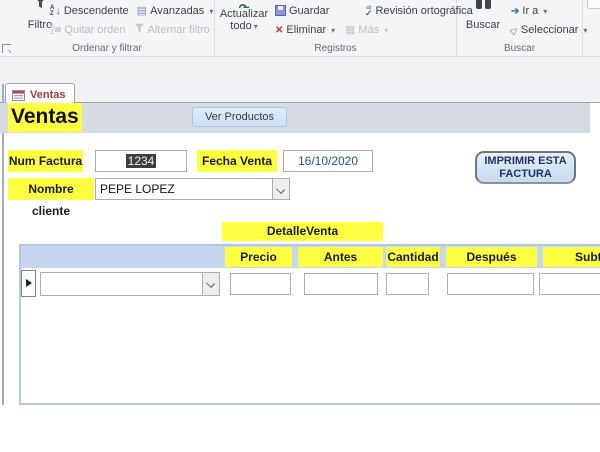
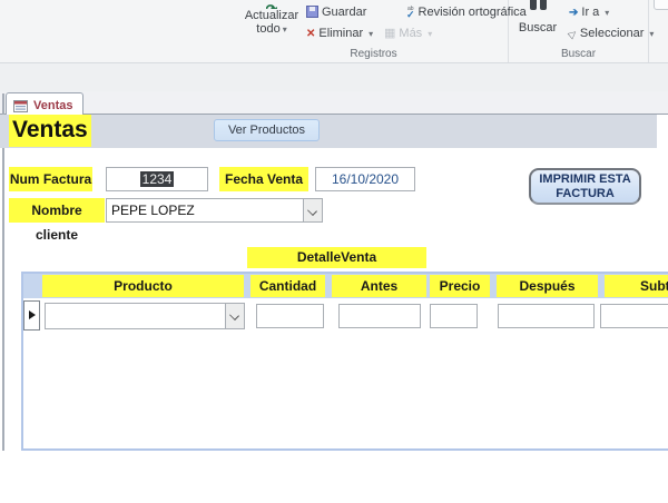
- Filtro
- Descendente
- Avanzadas
- Quitar orden
- Alternar filtro
- Ordenar y filtrar
  Actualizar
  todo
  Guardar
  Revisión ortográfica
  Eliminar
  Más
  Registros
  Buscar
  Ir a
  Seleccionar
  Buscar
  Ventas
  Ventas
  Ver Productos
  Num Factura
  1234
  Fecha Venta
  16/10/2020
  Nombre cliente
  PEPE LOPEZ
  IMPRIMIR ESTA
  FACTURA
  DetalleVenta
+ Producto
- Precio
+ Cantidad
  Antes
- Cantidad
+ Precio
  Después
